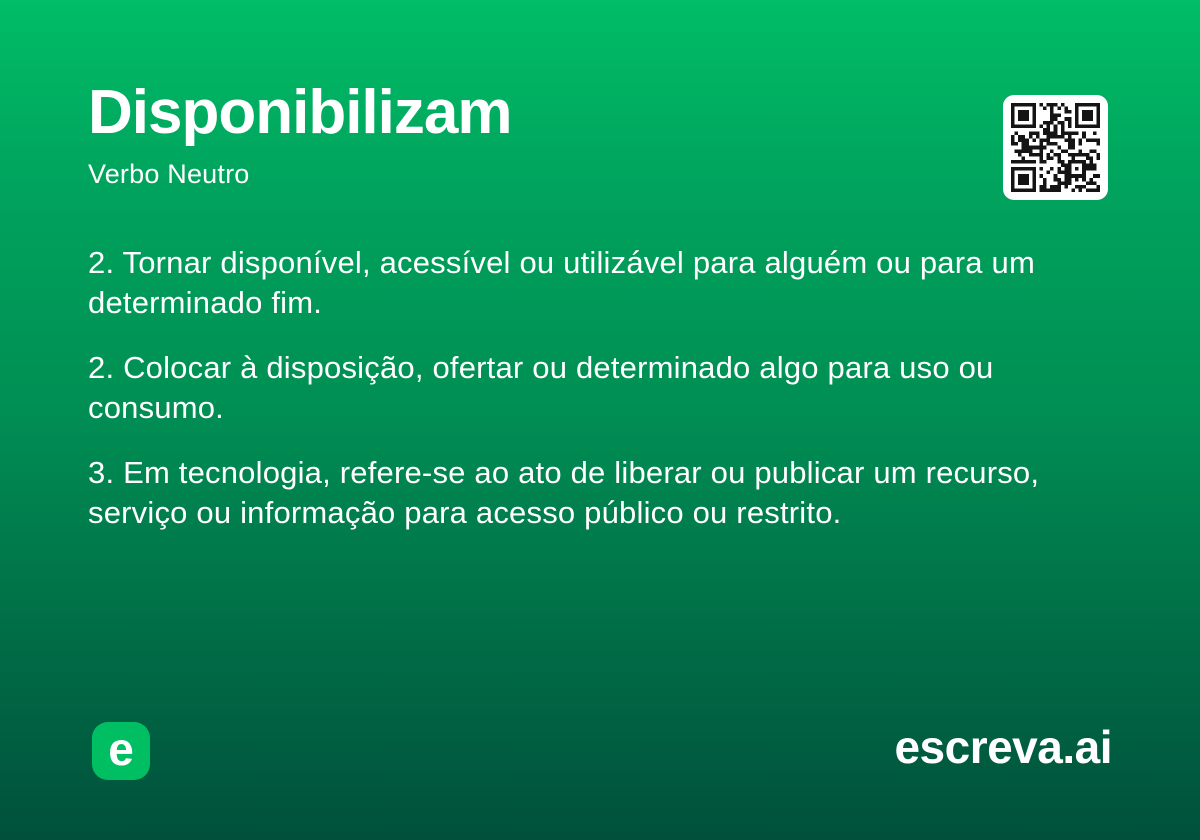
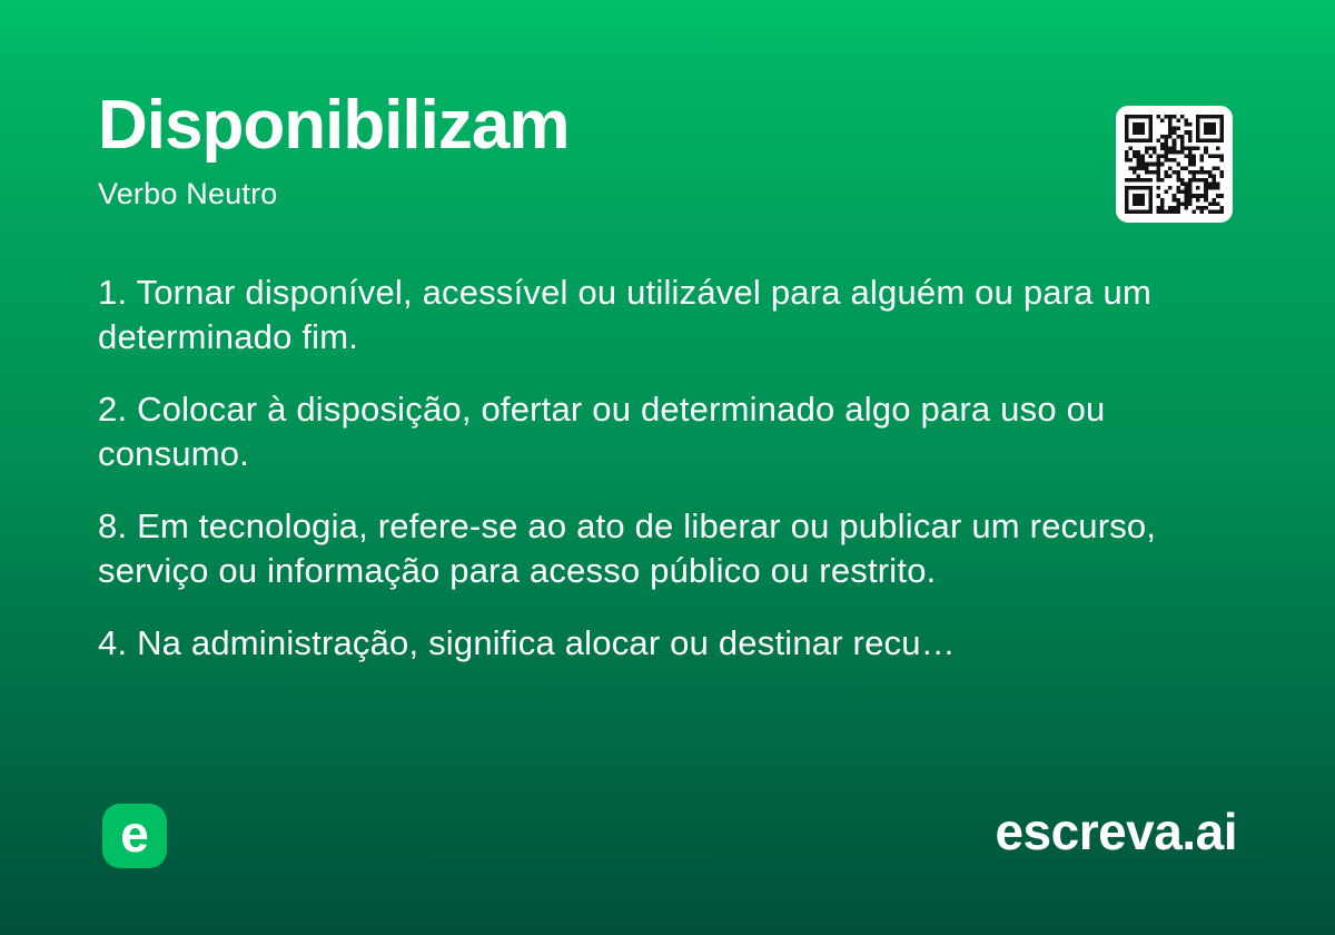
  Disponibilizam
  Verbo Neutro
- 2. Tornar disponível, acessível ou utilizável para alguém ou para um determinado fim.
+ 1. Tornar disponível, acessível ou utilizável para alguém ou para um determinado fim.
  2. Colocar à disposição, ofertar ou determinado algo para uso ou consumo.
- 3. Em tecnologia, refere-se ao ato de liberar ou publicar um recurso, serviço ou informação para acesso público ou restrito.
+ 8. Em tecnologia, refere-se ao ato de liberar ou publicar um recurso, serviço ou informação para acesso público ou restrito.
+ 4. Na administração, significa alocar ou destinar recu…
  e
  escreva.ai
